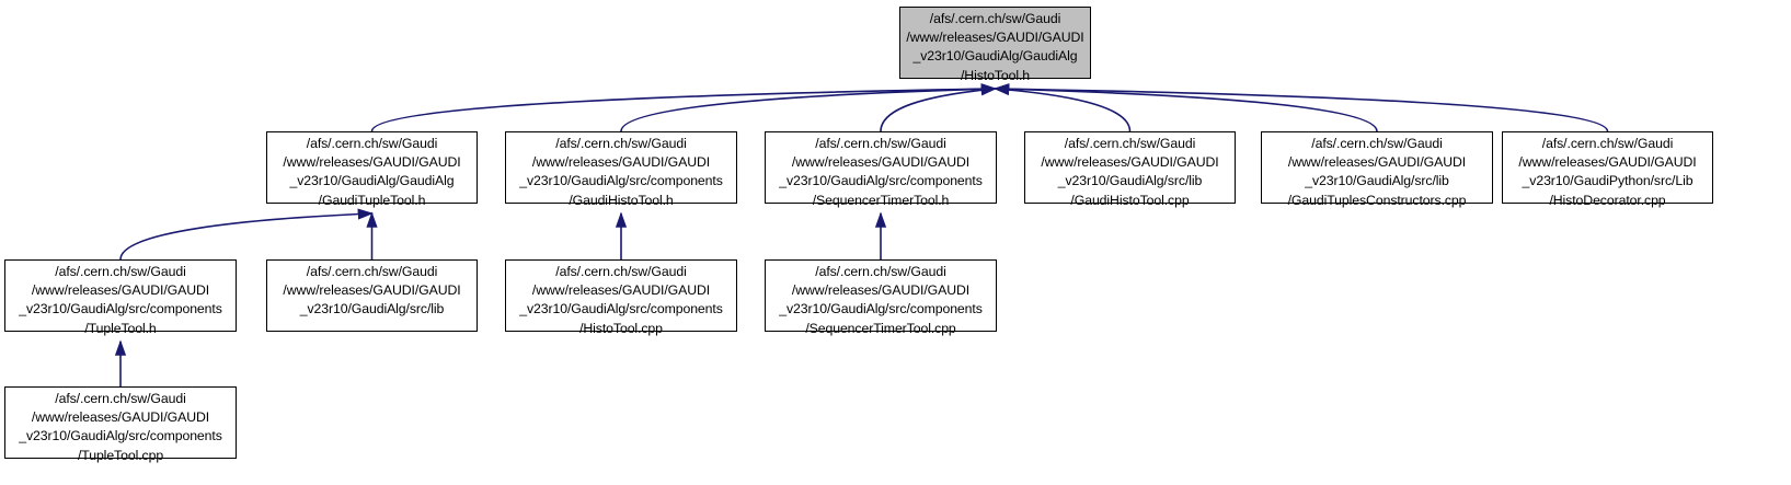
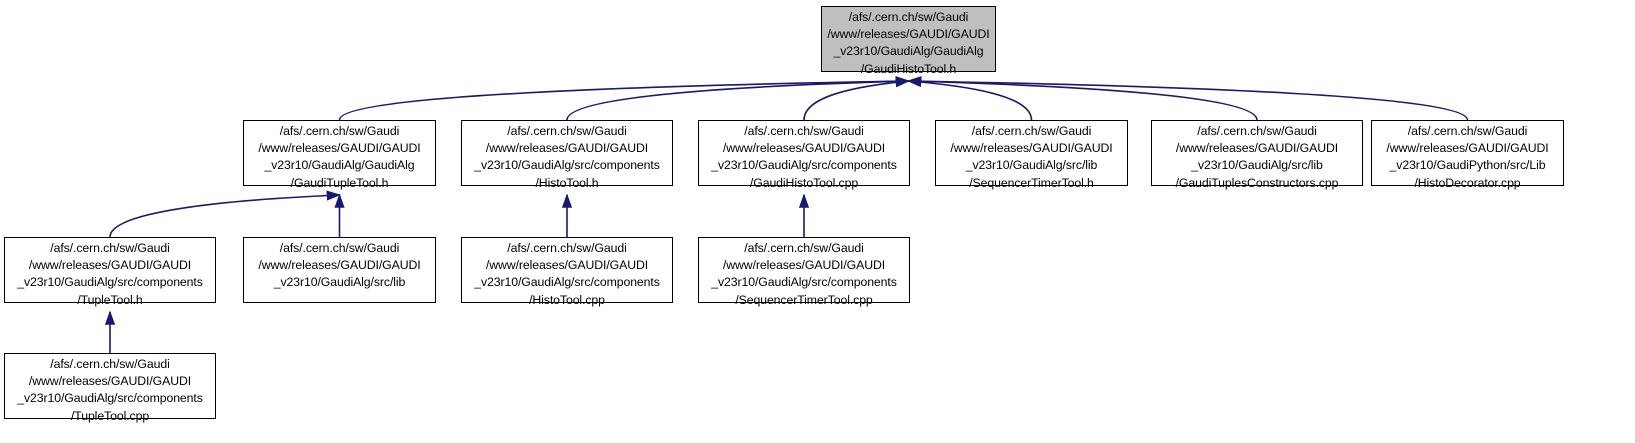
  /afs/.cern.ch/sw/Gaudi
  /www/releases/GAUDI/GAUDI
  _v23r10/GaudiAlg/GaudiAlg
- /HistoTool.h
+ /GaudiHistoTool.h
  /afs/.cern.ch/sw/Gaudi
  /www/releases/GAUDI/GAUDI
  _v23r10/GaudiAlg/GaudiAlg
  /GaudiTupleTool.h
  /afs/.cern.ch/sw/Gaudi
  /www/releases/GAUDI/GAUDI
  _v23r10/GaudiAlg/src/components
- /GaudiHistoTool.h
+ /HistoTool.h
  /afs/.cern.ch/sw/Gaudi
  /www/releases/GAUDI/GAUDI
  _v23r10/GaudiAlg/src/components
- /SequencerTimerTool.h
+ /GaudiHistoTool.cpp
  /afs/.cern.ch/sw/Gaudi
  /www/releases/GAUDI/GAUDI
  _v23r10/GaudiAlg/src/lib
- /GaudiHistoTool.cpp
+ /SequencerTimerTool.h
  /afs/.cern.ch/sw/Gaudi
  /www/releases/GAUDI/GAUDI
  _v23r10/GaudiAlg/src/lib
  /GaudiTuplesConstructors.cpp
  /afs/.cern.ch/sw/Gaudi
  /www/releases/GAUDI/GAUDI
  _v23r10/GaudiPython/src/Lib
  /HistoDecorator.cpp
  /afs/.cern.ch/sw/Gaudi
  /www/releases/GAUDI/GAUDI
  _v23r10/GaudiAlg/src/components
  /TupleTool.h
  /afs/.cern.ch/sw/Gaudi
  /www/releases/GAUDI/GAUDI
  _v23r10/GaudiAlg/src/lib
  /afs/.cern.ch/sw/Gaudi
  /www/releases/GAUDI/GAUDI
  _v23r10/GaudiAlg/src/components
  /HistoTool.cpp
  /afs/.cern.ch/sw/Gaudi
  /www/releases/GAUDI/GAUDI
  _v23r10/GaudiAlg/src/components
  /SequencerTimerTool.cpp
  /afs/.cern.ch/sw/Gaudi
  /www/releases/GAUDI/GAUDI
  _v23r10/GaudiAlg/src/components
  /TupleTool.cpp
